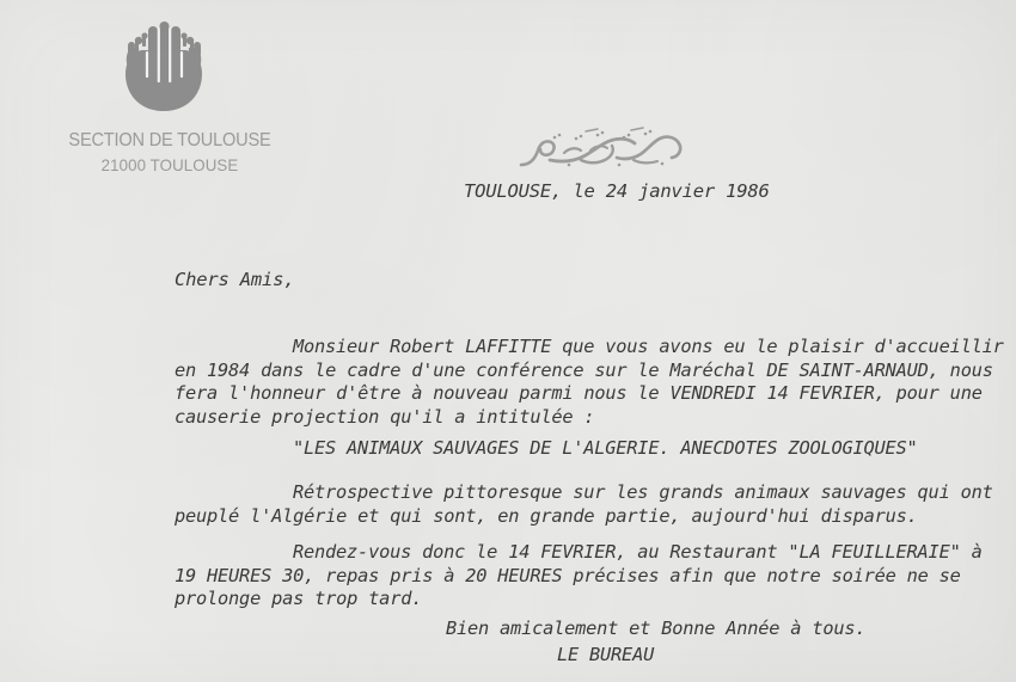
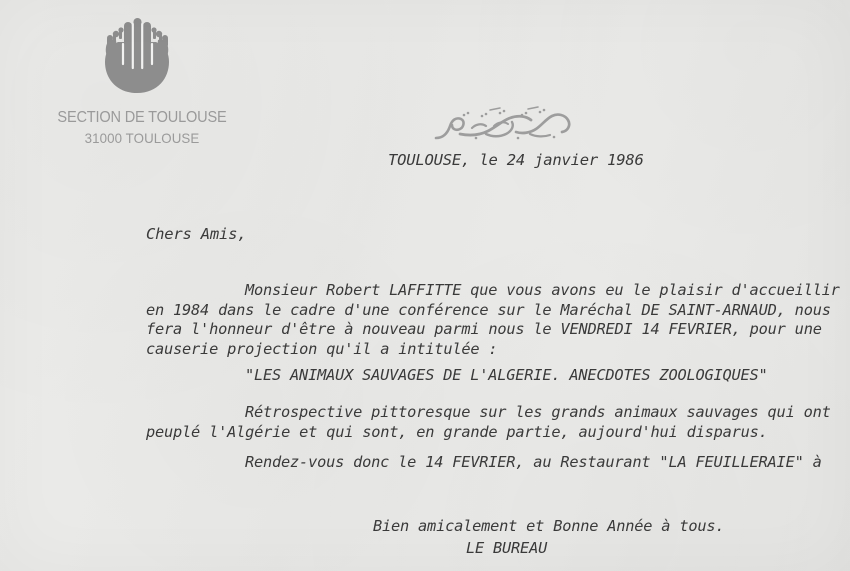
  SECTION DE TOULOUSE
- 21000 TOULOUSE
+ 31000 TOULOUSE
  TOULOUSE, le 24 janvier 1986
  Chers Amis,
  Monsieur Robert LAFFITTE que vous avons eu le plaisir d'accueillir
  en 1984 dans le cadre d'une conférence sur le Maréchal DE SAINT-ARNAUD, nous
  fera l'honneur d'être à nouveau parmi nous le VENDREDI 14 FEVRIER, pour une
  causerie projection qu'il a intitulée :
  "LES ANIMAUX SAUVAGES DE L'ALGERIE. ANECDOTES ZOOLOGIQUES"
  Rétrospective pittoresque sur les grands animaux sauvages qui ont
  peuplé l'Algérie et qui sont, en grande partie, aujourd'hui disparus.
  Rendez-vous donc le 14 FEVRIER, au Restaurant "LA FEUILLERAIE" à
- 19 HEURES 30, repas pris à 20 HEURES précises afin que notre soirée ne se
- prolonge pas trop tard.
  Bien amicalement et Bonne Année à tous.
  LE BUREAU
